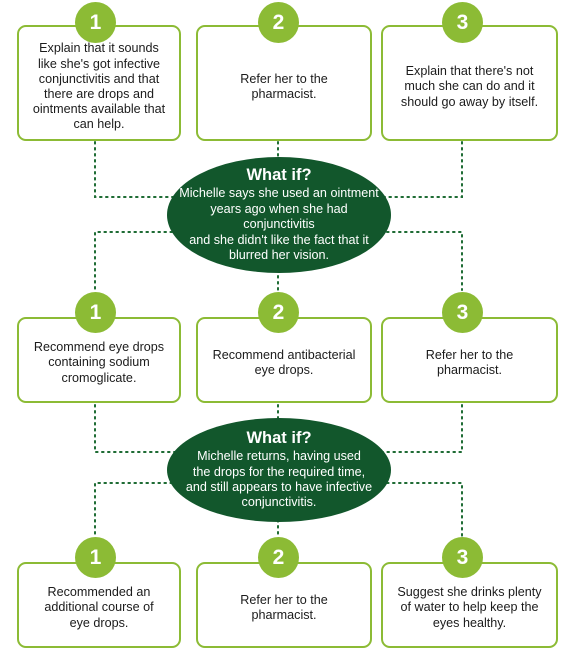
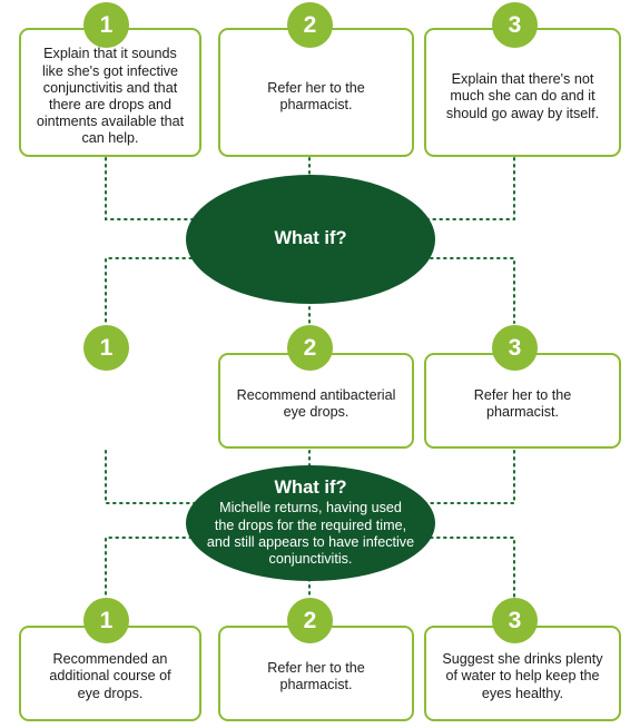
  Explain that it sounds
  like she's got infective
  conjunctivitis and that
  there are drops and
  ointments available that
  can help.
  Refer her to the
  pharmacist.
  Explain that there's not
  much she can do and it
  should go away by itself.
  1
  2
  3
  What if?
- Michelle says she used an ointment
- years ago when she had conjunctivitis
- and she didn't like the fact that it
- blurred her vision.
- Recommend eye drops
- containing sodium
- cromoglicate.
  Recommend antibacterial
  eye drops.
  Refer her to the
  pharmacist.
  1
  2
  3
  What if?
  Michelle returns, having used
  the drops for the required time,
  and still appears to have infective
  conjunctivitis.
  Recommended an
  additional course of
  eye drops.
  Refer her to the
  pharmacist.
  Suggest she drinks plenty
  of water to help keep the
  eyes healthy.
  1
  2
  3
